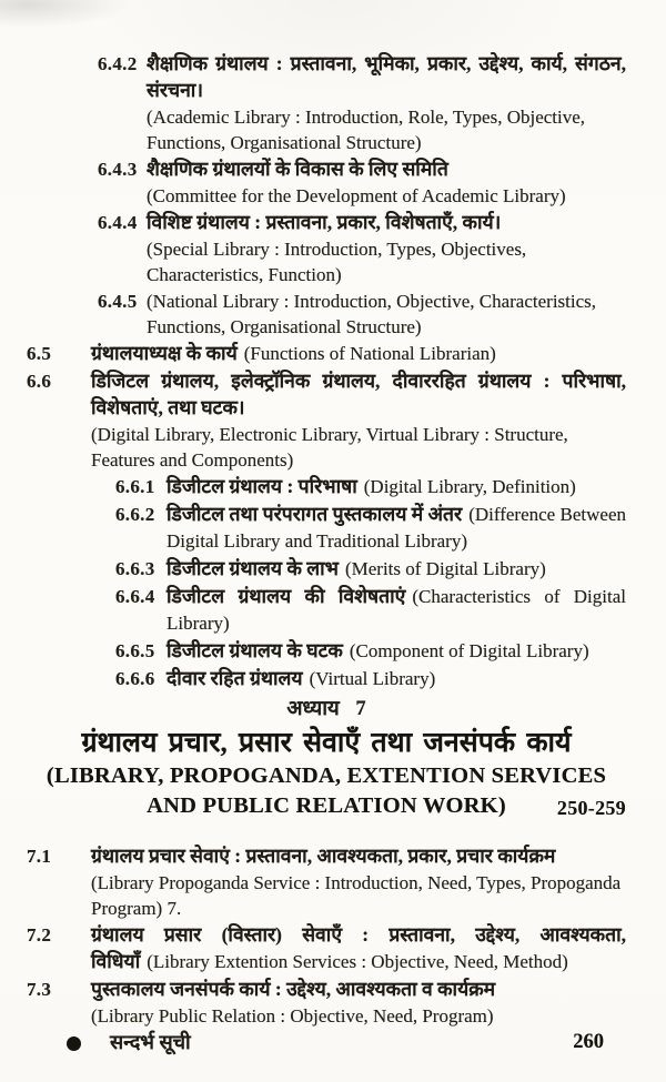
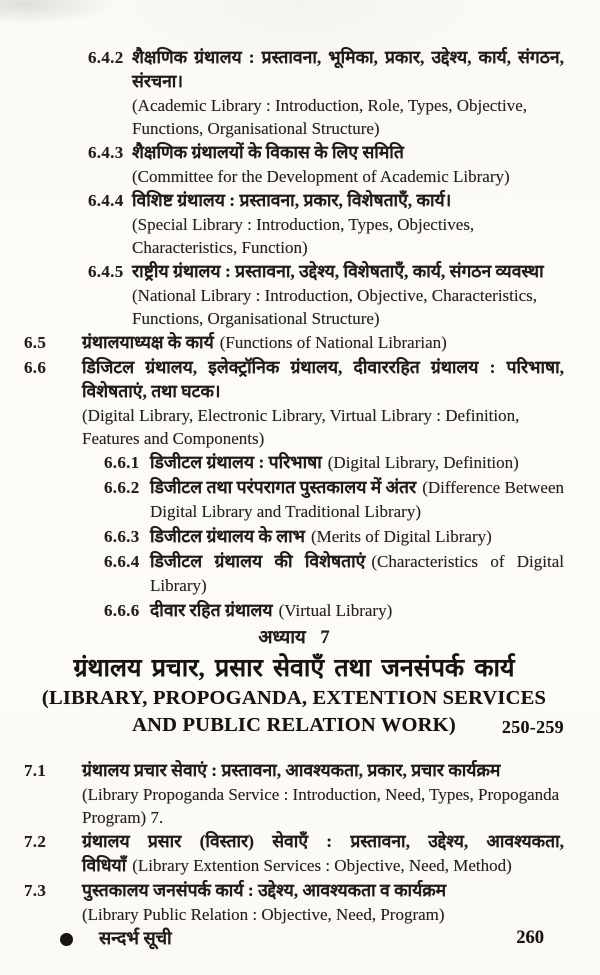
  6.4.2
  शैक्षणिक ग्रंथालय : प्रस्तावना, भूमिका, प्रकार, उद्देश्य, कार्य, संगठन, संरचना।
  (Academic Library : Introduction, Role, Types, Objective, Functions, Organisational Structure)
  6.4.3
  शैक्षणिक ग्रंथालयों के विकास के लिए समिति
  (Committee for the Development of Academic Library)
  6.4.4
  विशिष्ट ग्रंथालय : प्रस्तावना, प्रकार, विशेषताएँ, कार्य।
  (Special Library : Introduction, Types, Objectives, Characteristics, Function)
  6.4.5
+ राष्ट्रीय ग्रंथालय : प्रस्तावना, उद्देश्य, विशेषताएँ, कार्य, संगठन व्यवस्था
  (National Library : Introduction, Objective, Characteristics, Functions, Organisational Structure)
  6.5
  ग्रंथालयाध्यक्ष के कार्य (Functions of National Librarian)
  6.6
  डिजिटल ग्रंथालय, इलेक्ट्रॉनिक ग्रंथालय, दीवाररहित ग्रंथालय : परिभाषा, विशेषताएं, तथा घटक।
- (Digital Library, Electronic Library, Virtual Library : Structure, Features and Components)
+ (Digital Library, Electronic Library, Virtual Library : Definition, Features and Components)
  6.6.1
  डिजीटल ग्रंथालय : परिभाषा (Digital Library, Definition)
  6.6.2
  डिजीटल तथा परंपरागत पुस्तकालय में अंतर (Difference Between Digital Library and Traditional Library)
  6.6.3
  डिजीटल ग्रंथालय के लाभ (Merits of Digital Library)
  6.6.4
  डिजीटल ग्रंथालय की विशेषताएं (Characteristics of Digital Library)
- 6.6.5
- डिजीटल ग्रंथालय के घटक (Component of Digital Library)
  6.6.6
  दीवार रहित ग्रंथालय (Virtual Library)
  अध्याय 7
  ग्रंथालय प्रचार, प्रसार सेवाएँ तथा जनसंपर्क कार्य
  (LIBRARY, PROPOGANDA, EXTENTION SERVICES
  AND PUBLIC RELATION WORK)
  250-259
  7.1
  ग्रंथालय प्रचार सेवाएं : प्रस्तावना, आवश्यकता, प्रकार, प्रचार कार्यक्रम
  (Library Propoganda Service : Introduction, Need, Types, Propoganda Program) 7.
  7.2
  ग्रंथालय प्रसार (विस्तार) सेवाएँ : प्रस्तावना, उद्देश्य, आवश्यकता, विधियाँ (Library Extention Services : Objective, Need, Method)
  7.3
  पुस्तकालय जनसंपर्क कार्य : उद्देश्य, आवश्यकता व कार्यक्रम
  (Library Public Relation : Objective, Need, Program)
  सन्दर्भ सूची
  260
